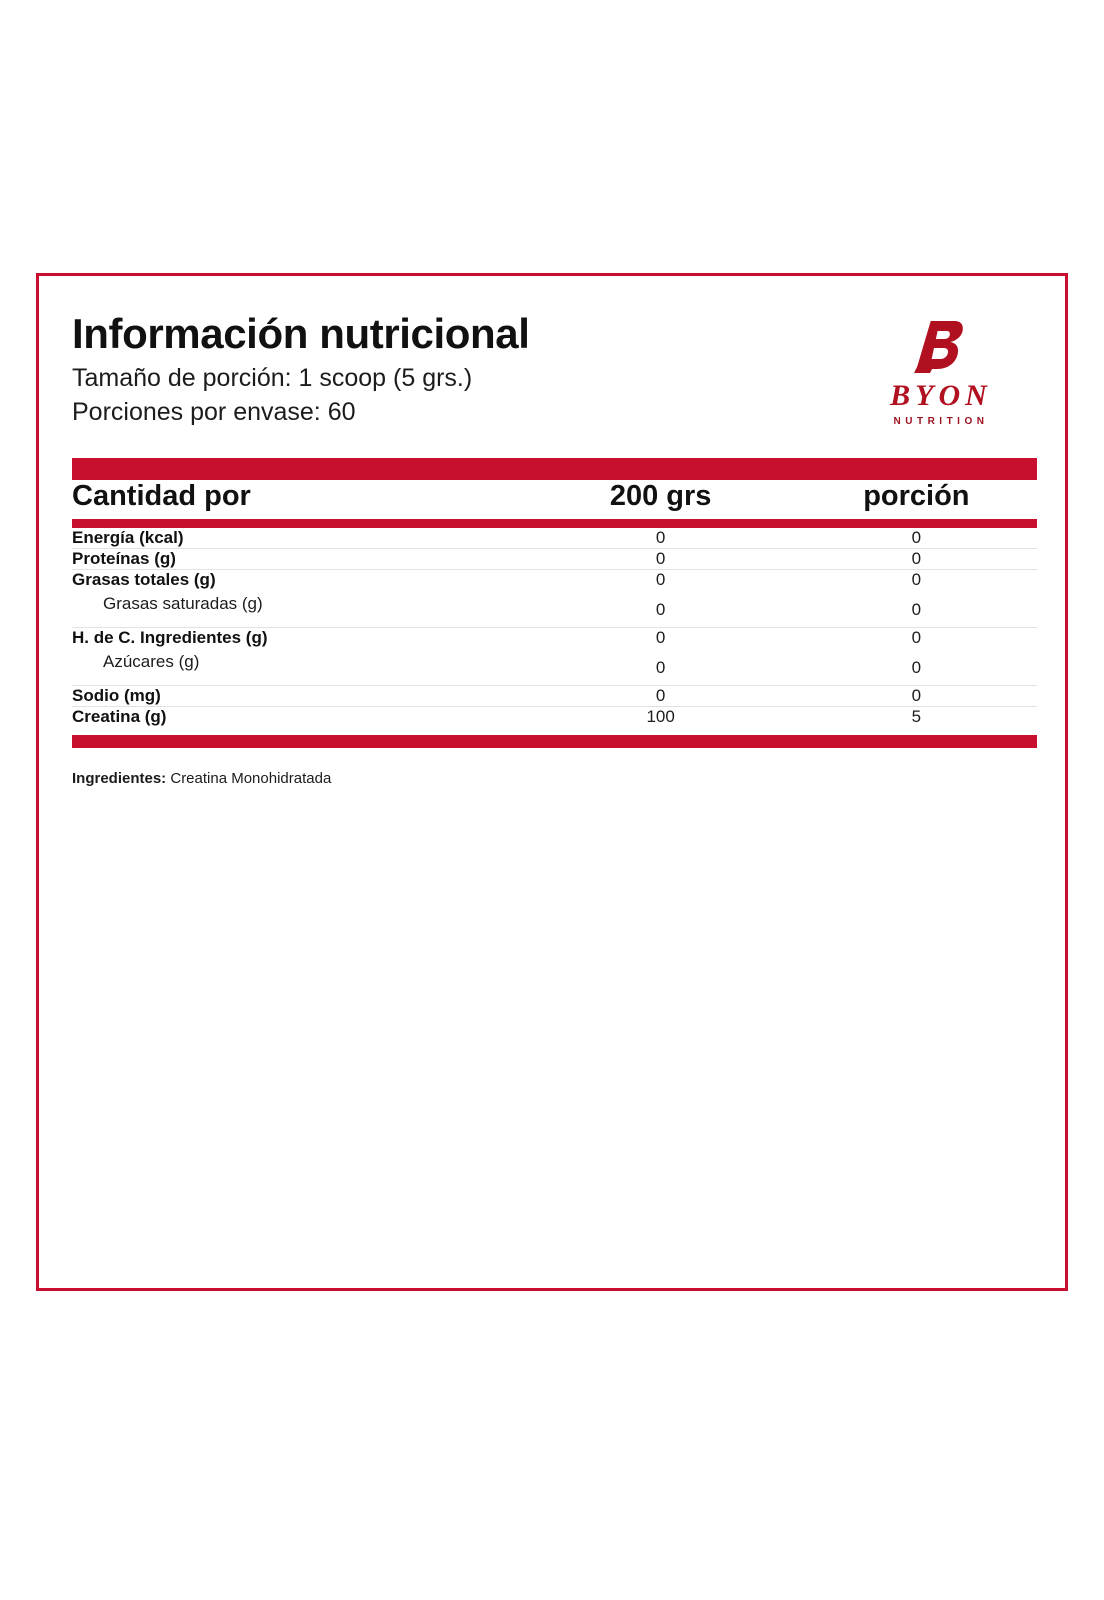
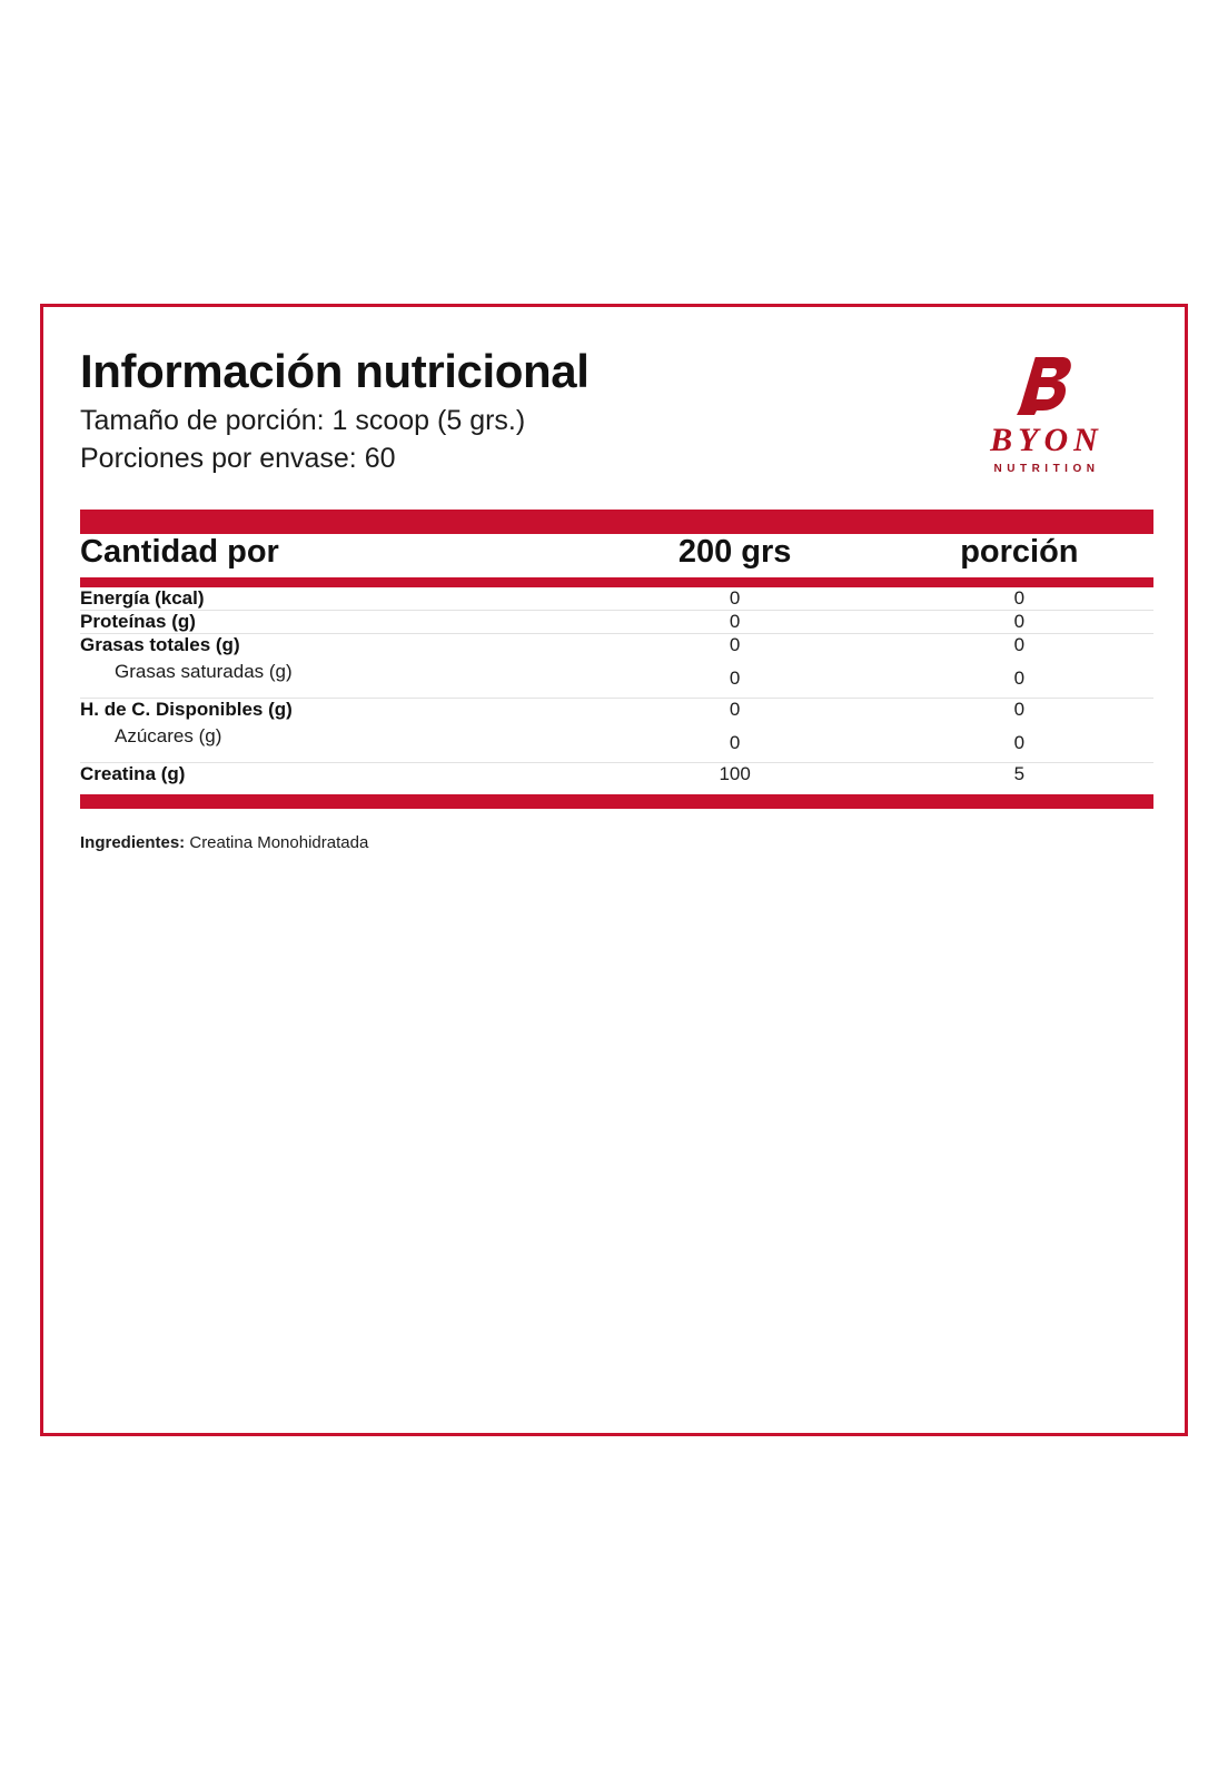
  Información nutricional
  Tamaño de porción: 1 scoop (5 grs.)
  Porciones por envase: 60
  BYON
  NUTRITION
  Cantidad por	200 grs	porción
  Energía (kcal)	0	0
  Proteínas (g)	0	0
  Grasas totales (g)	0	0
  Grasas saturadas (g)	0	0
- H. de C. Ingredientes (g)	0	0
+ H. de C. Disponibles (g)	0	0
  Azúcares (g)	0	0
- Sodio (mg)	0	0
  Creatina (g)	100	5
  Ingredientes: Creatina Monohidratada
